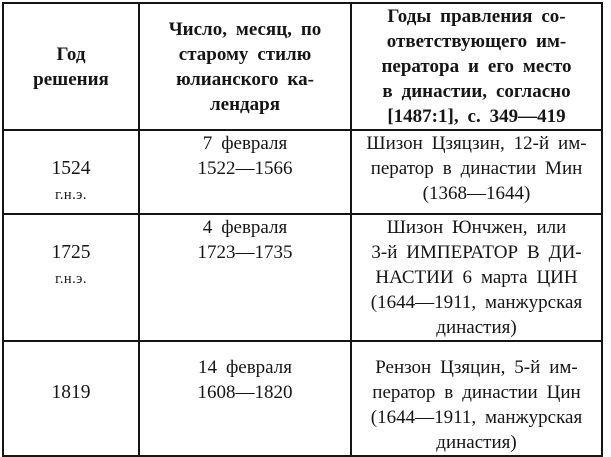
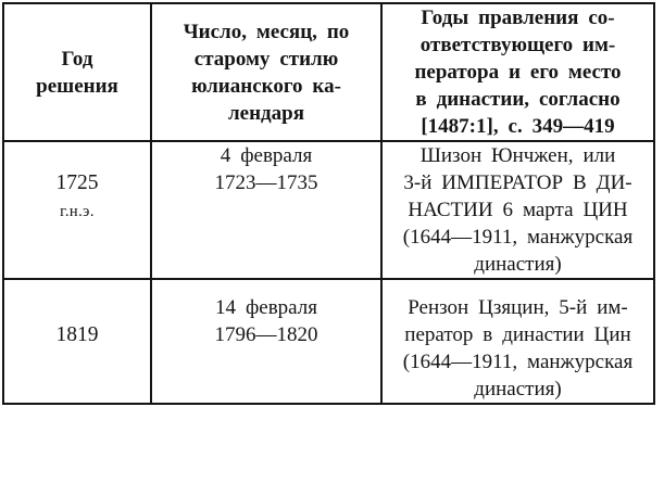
  Год решения	Число, месяц, по старому стилю юлианского ка- лендаря	Годы правления со- ответствующего им- ператора и его место в династии, согласно [1487:1], с. 349—419
- 1524 г.н.э.	7 февраля 1522—1566	Шизон Цзяцзин, 12-й им- ператор в династии Мин (1368—1644)
  1725 г.н.э.	4 февраля 1723—1735	Шизон Юнчжен, или 3-й ИМПЕРАТОР В ДИ- НАСТИИ 6 марта ЦИН (1644—1911, манжурская династия)
- 1819	14 февраля 1608—1820	Рензон Цзяцин, 5-й им- ператор в династии Цин (1644—1911, манжурская династия)
+ 1819	14 февраля 1796—1820	Рензон Цзяцин, 5-й им- ператор в династии Цин (1644—1911, манжурская династия)
